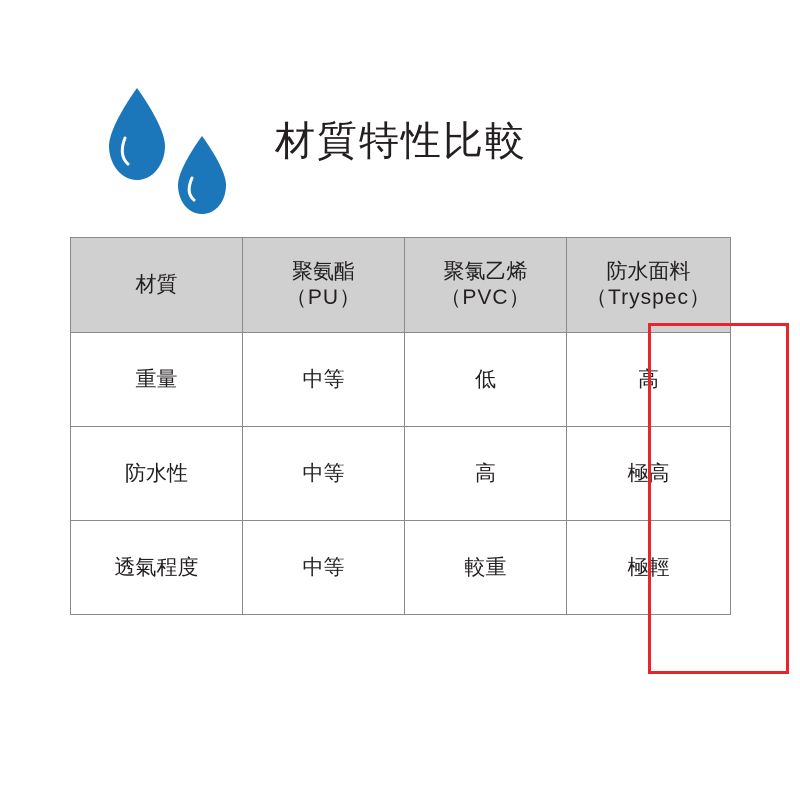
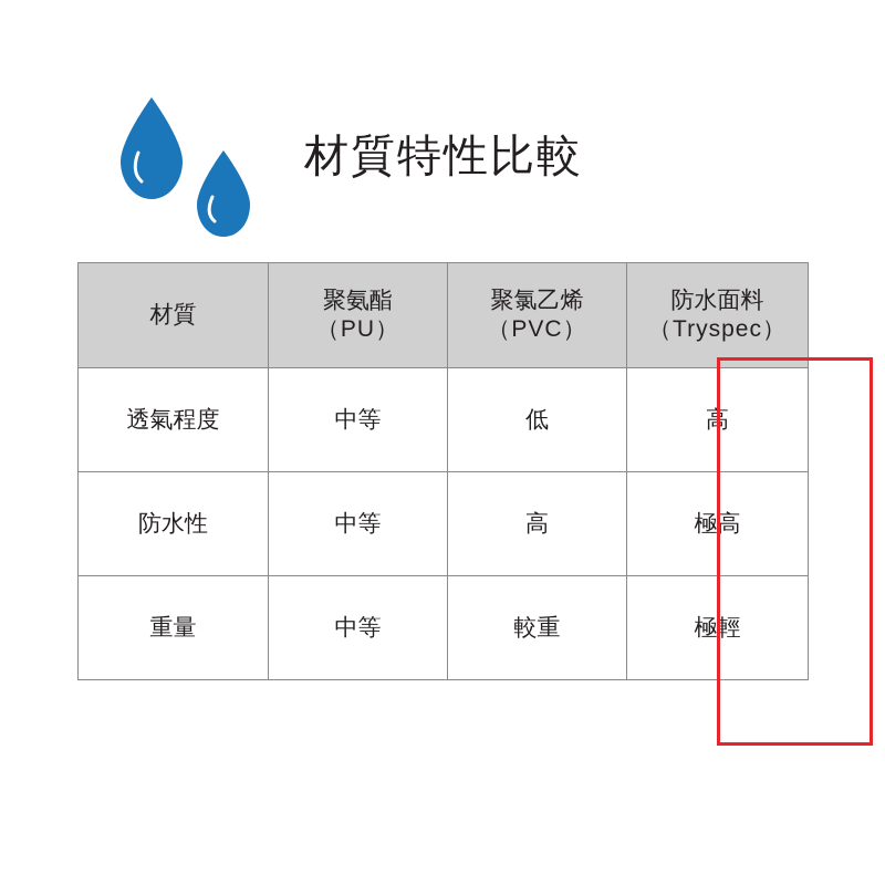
  材質特性比較
  材質	聚氨酯 （PU）	聚氯乙烯 （PVC）	防水面料 （Tryspec）
- 重量	中等	低	高
+ 透氣程度	中等	低	高
  防水性	中等	高	極高
- 透氣程度	中等	較重	極輕
+ 重量	中等	較重	極輕
